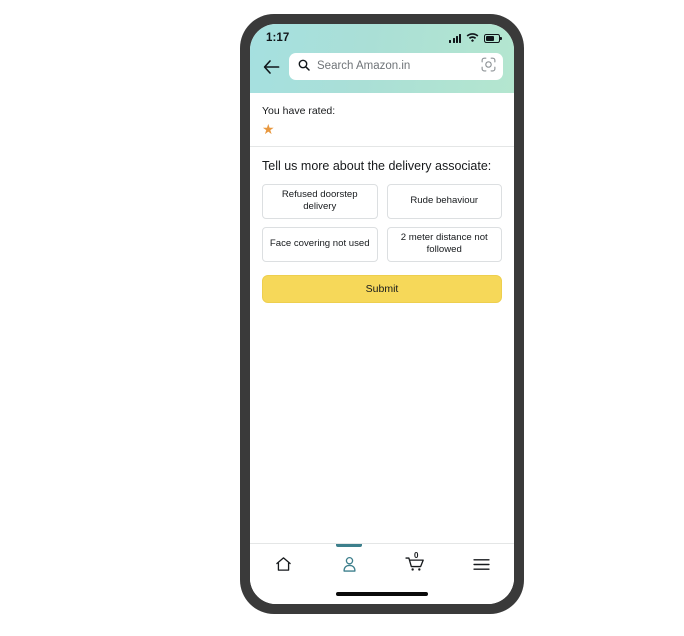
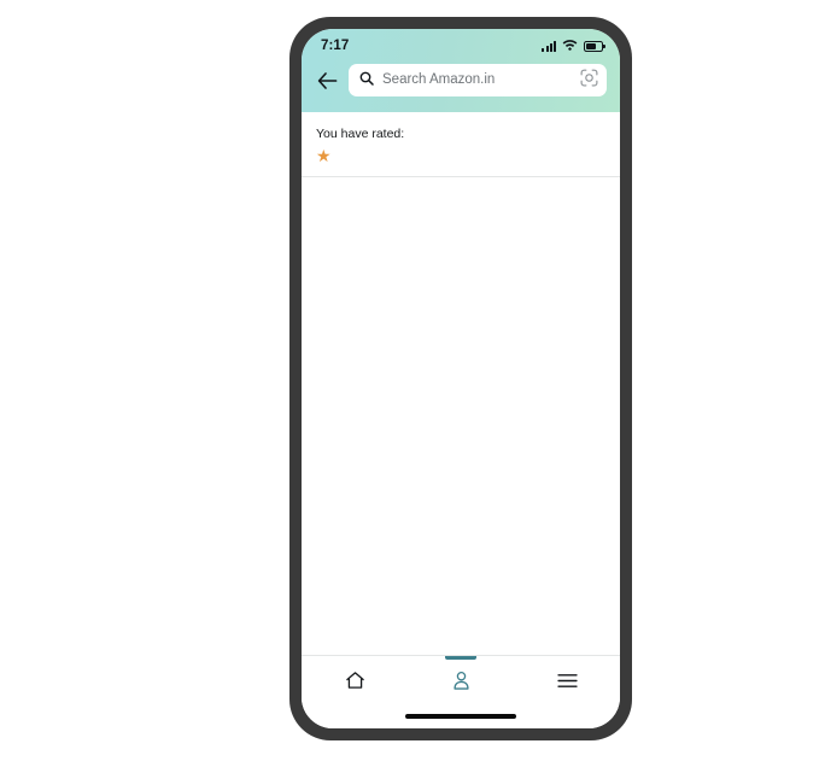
- 1:17
+ 7:17
  Search Amazon.in
  You have rated:
  ★
- Tell us more about the delivery associate:
- Refused doorstep delivery
- Rude behaviour
- Face covering not used
- 2 meter distance not followed
- Submit
- 0
